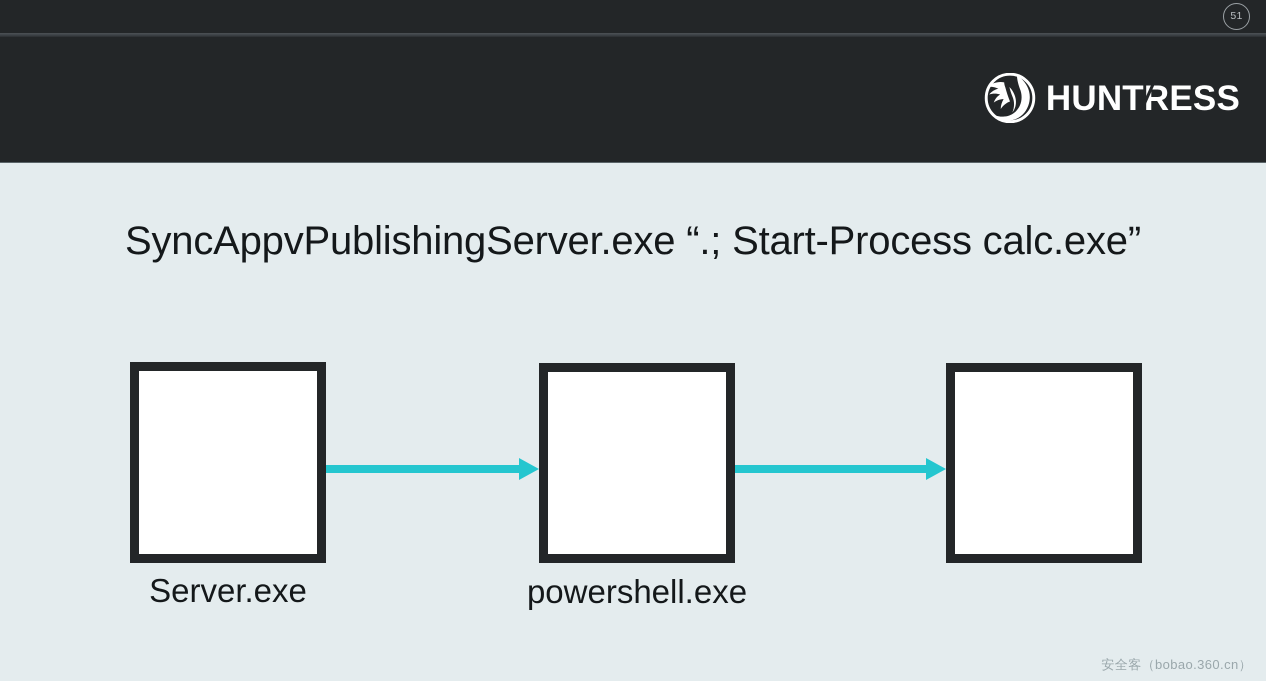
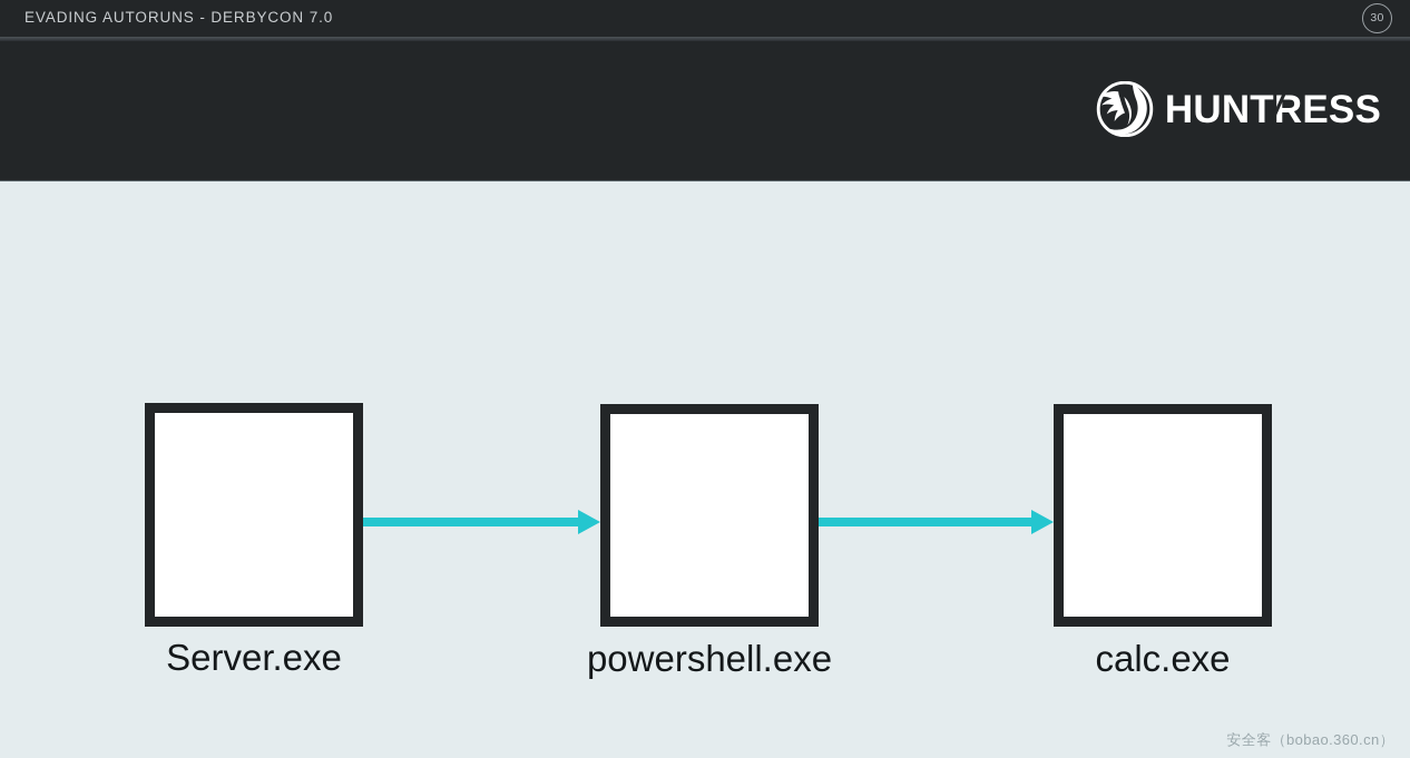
+ EVADING AUTORUNS - DERBYCON 7.0
- 51
+ 30
  HUNTRESS
- SyncAppvPublishingServer.exe “.; Start-Process calc.exe”
  Server.exe
  powershell.exe
+ calc.exe
  安全客（bobao.360.cn）
